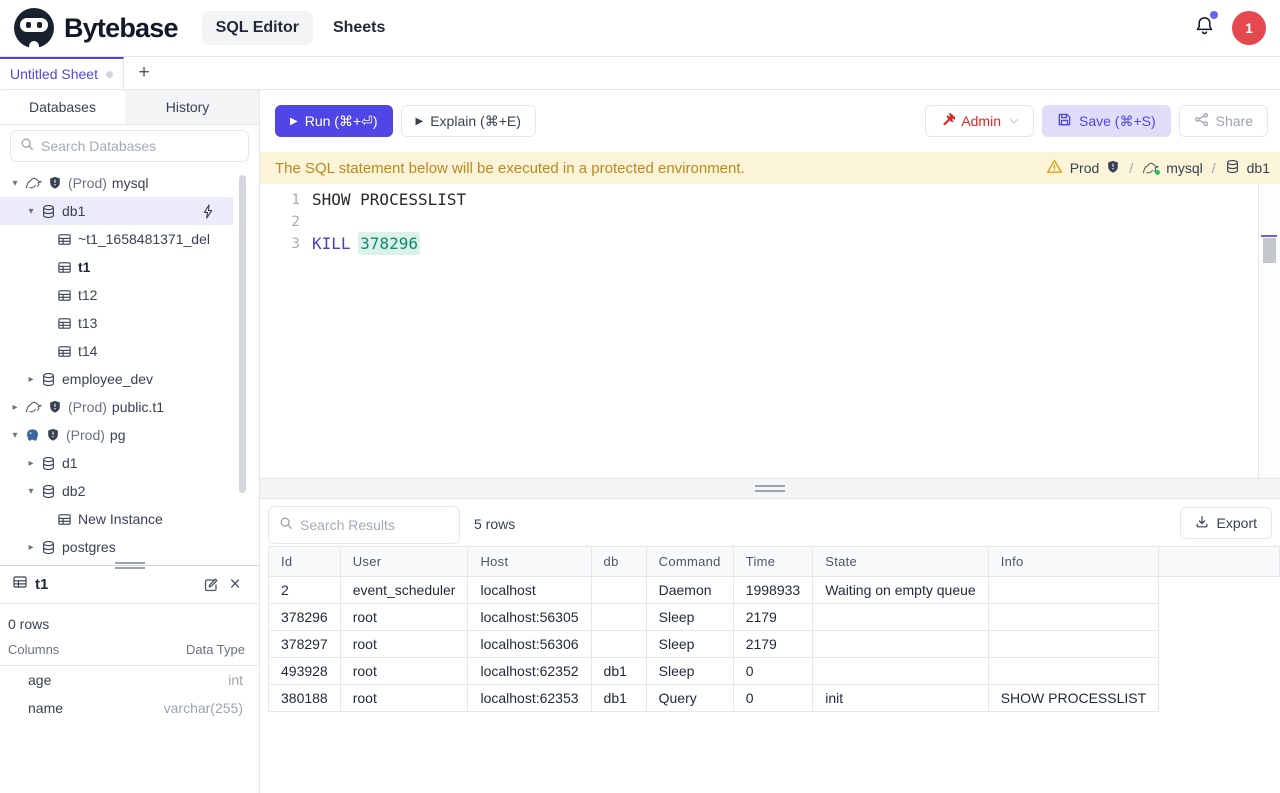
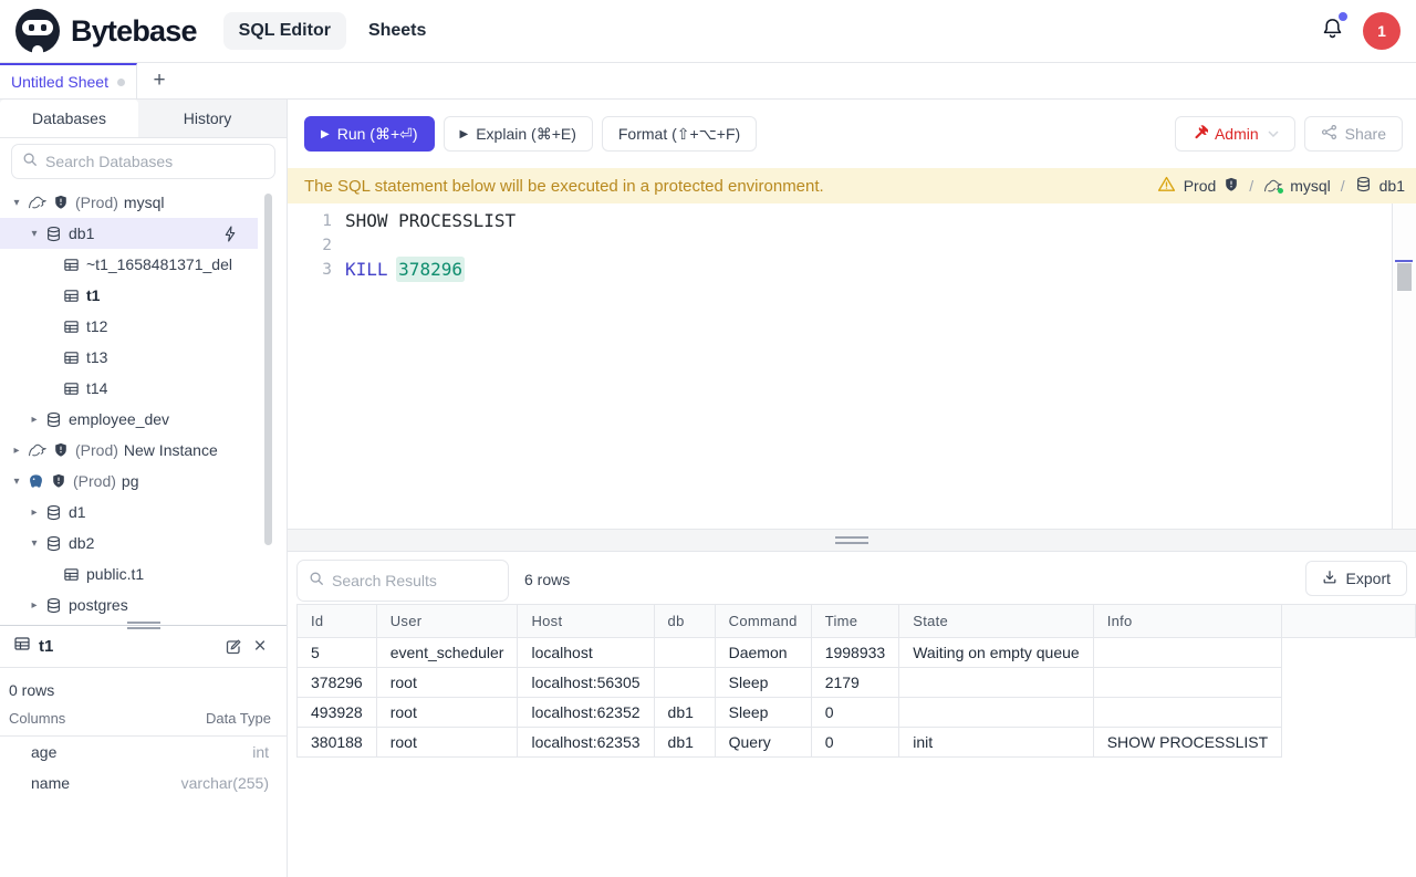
  Bytebase
  SQL Editor
  Sheets
  1
  Untitled Sheet
  +
  Databases
  History
  Search Databases
  ▾
  (Prod)
  mysql
  ▾
  db1
  ~t1_1658481371_del
  t1
  t12
  t13
  t14
  ▸
  employee_dev
  ▸
  (Prod)
- public.t1
+ New Instance
  ▾
  (Prod)
  pg
  ▸
  d1
  ▾
  db2
- New Instance
+ public.t1
  ▸
  postgres
  t1
  ×
  0 rows
  Columns
  Data Type
  age
  int
  name
  varchar(255)
  ▶
  Run (⌘+⏎)
  ▶
  Explain (⌘+E)
+ Format (⇧+⌥+F)
  Admin
- Save (⌘+S)
  Share
  The SQL statement below will be executed in a protected environment.
  Prod
  /
  mysql
  /
  db1
  1
  SHOW PROCESSLIST
  2
  3
  KILL 378296
  Search Results
- 5 rows
+ 6 rows
  Export
  Id	User	Host	db	Command	Time	State	Info
- 2	event_scheduler	localhost		Daemon	1998933	Waiting on empty queue
+ 5	event_scheduler	localhost		Daemon	1998933	Waiting on empty queue
  378296	root	localhost:56305		Sleep	2179
- 378297	root	localhost:56306		Sleep	2179
  493928	root	localhost:62352	db1	Sleep	0
  380188	root	localhost:62353	db1	Query	0	init	SHOW PROCESSLIST
